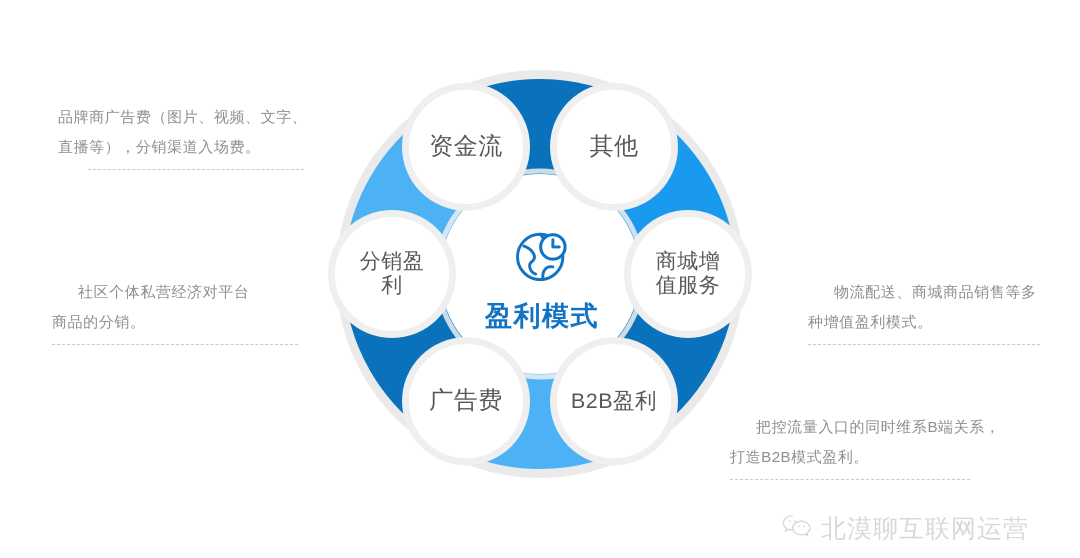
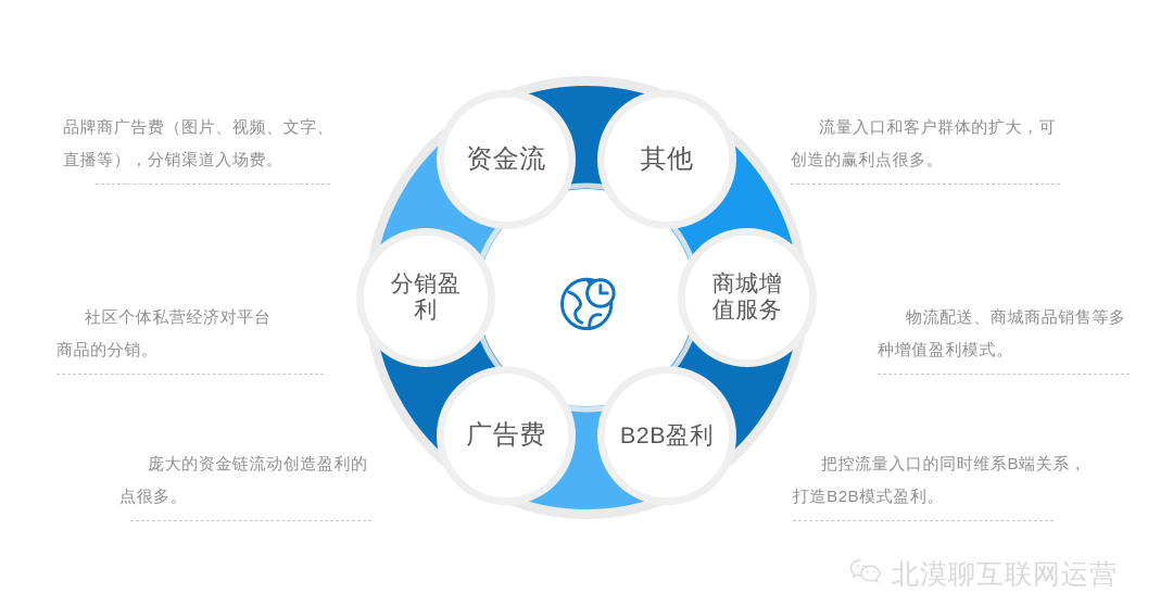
  资金流
  其他
  商城增
  值服务
  B2B盈利
  广告费
  分销盈
  利
- 盈利模式
  品牌商广告费（图片、视频、文字、
  直播等），分销渠道入场费。
  社区个体私营经济对平台
  商品的分销。
+ 庞大的资金链流动创造盈利的
+ 点很多。
+ 流量入口和客户群体的扩大，可
+ 创造的赢利点很多。
  物流配送、商城商品销售等多
  种增值盈利模式。
  把控流量入口的同时维系B端关系，
  打造B2B模式盈利。
  北漠聊互联网运营
